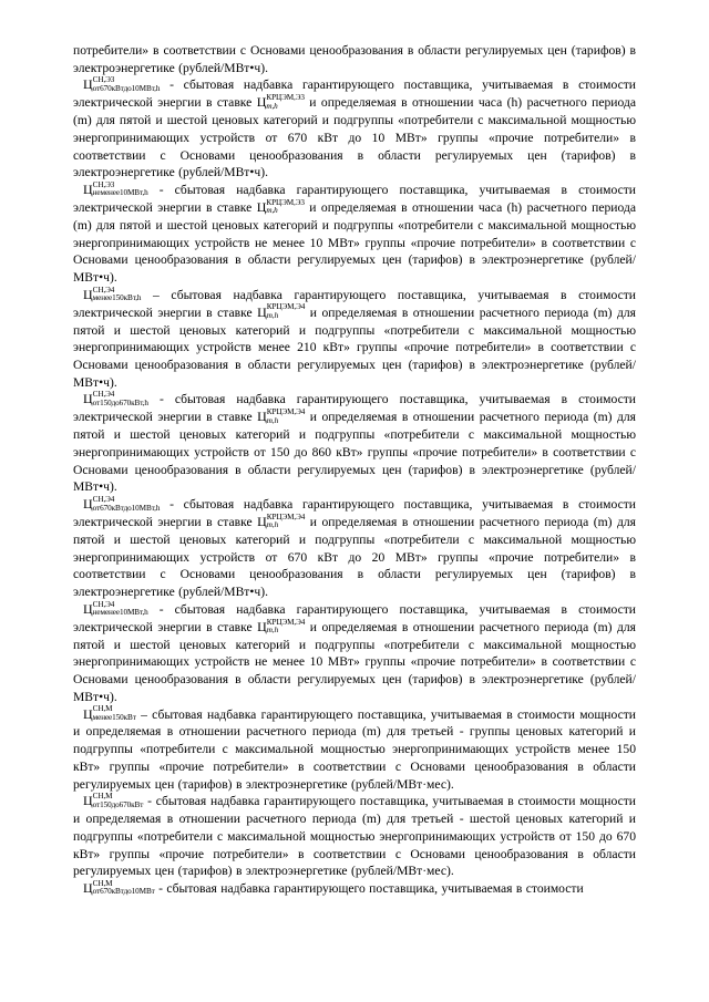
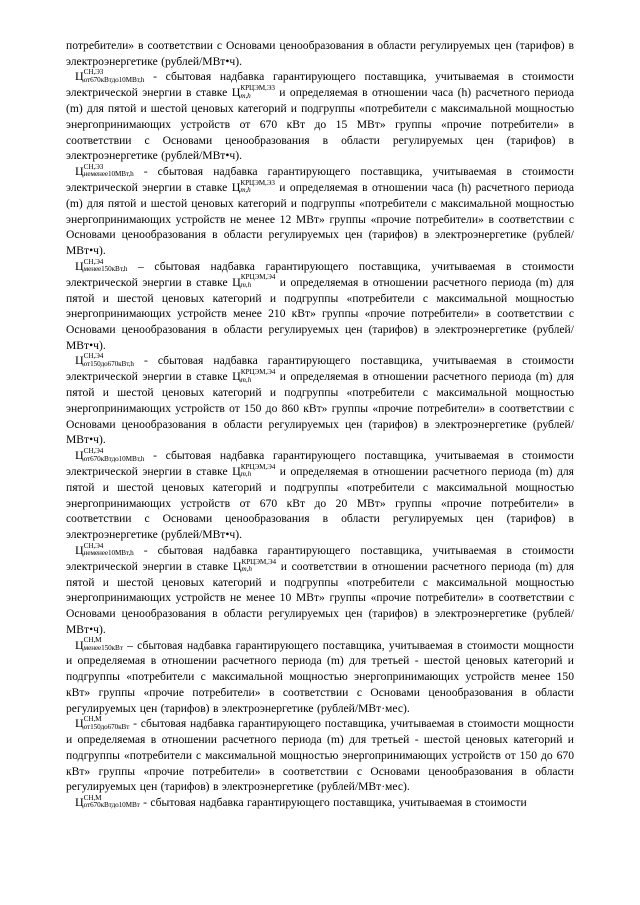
  потребители» в соответствии с Основами ценообразования в области регулируемых цен (тарифов) в электроэнергетике (рублей/МВт•ч).
  Ц
  СН,Э3
  от670кВтдо10МВт,h
  - сбытовая надбавка гарантирующего поставщика, учитываемая в стоимости электрической энергии в ставке Ц
  КРЦЭМ,Э3
  m,h
- и определяемая в отношении часа (h) расчетного периода (m) для пятой и шестой ценовых категорий и подгруппы «потребители с максимальной мощностью энергопринимающих устройств от 670 кВт до 10 МВт» группы «прочие потребители» в соответствии с Основами ценообразования в области регулируемых цен (тарифов) в электроэнергетике (рублей/МВт•ч).
+ и определяемая в отношении часа (h) расчетного периода (m) для пятой и шестой ценовых категорий и подгруппы «потребители с максимальной мощностью энергопринимающих устройств от 670 кВт до 15 МВт» группы «прочие потребители» в соответствии с Основами ценообразования в области регулируемых цен (тарифов) в электроэнергетике (рублей/МВт•ч).
  Ц
  СН,Э3
  неменее10МВт,h
  - сбытовая надбавка гарантирующего поставщика, учитываемая в стоимости электрической энергии в ставке Ц
  КРЦЭМ,Э3
  m,h
- и определяемая в отношении часа (h) расчетного периода (m) для пятой и шестой ценовых категорий и подгруппы «потребители с максимальной мощностью энергопринимающих устройств не менее 10 МВт» группы «прочие потребители» в соответствии с Основами ценообразования в области регулируемых цен (тарифов) в электроэнергетике (рублей/МВт•ч).
+ и определяемая в отношении часа (h) расчетного периода (m) для пятой и шестой ценовых категорий и подгруппы «потребители с максимальной мощностью энергопринимающих устройств не менее 12 МВт» группы «прочие потребители» в соответствии с Основами ценообразования в области регулируемых цен (тарифов) в электроэнергетике (рублей/МВт•ч).
  Ц
  СН,Э4
  менее150кВт,h
  – сбытовая надбавка гарантирующего поставщика, учитываемая в стоимости электрической энергии в ставке Ц
  КРЦЭМ,Э4
  m,h
  и определяемая в отношении расчетного периода (m) для пятой и шестой ценовых категорий и подгруппы «потребители с максимальной мощностью энергопринимающих устройств менее 210 кВт» группы «прочие потребители» в соответствии с Основами ценообразования в области регулируемых цен (тарифов) в электроэнергетике (рублей/МВт•ч).
  Ц
  СН,Э4
  от150до670кВт,h
  - сбытовая надбавка гарантирующего поставщика, учитываемая в стоимости электрической энергии в ставке Ц
  КРЦЭМ,Э4
  m,h
  и определяемая в отношении расчетного периода (m) для пятой и шестой ценовых категорий и подгруппы «потребители с максимальной мощностью энергопринимающих устройств от 150 до 860 кВт» группы «прочие потребители» в соответствии с Основами ценообразования в области регулируемых цен (тарифов) в электроэнергетике (рублей/МВт•ч).
  Ц
  СН,Э4
  от670кВтдо10МВт,h
  - сбытовая надбавка гарантирующего поставщика, учитываемая в стоимости электрической энергии в ставке Ц
  КРЦЭМ,Э4
  m,h
  и определяемая в отношении расчетного периода (m) для пятой и шестой ценовых категорий и подгруппы «потребители с максимальной мощностью энергопринимающих устройств от 670 кВт до 20 МВт» группы «прочие потребители» в соответствии с Основами ценообразования в области регулируемых цен (тарифов) в электроэнергетике (рублей/МВт•ч).
  Ц
  СН,Э4
  неменее10МВт,h
  - сбытовая надбавка гарантирующего поставщика, учитываемая в стоимости электрической энергии в ставке Ц
  КРЦЭМ,Э4
  m,h
- и определяемая в отношении расчетного периода (m) для пятой и шестой ценовых категорий и подгруппы «потребители с максимальной мощностью энергопринимающих устройств не менее 10 МВт» группы «прочие потребители» в соответствии с Основами ценообразования в области регулируемых цен (тарифов) в электроэнергетике (рублей/МВт•ч).
+ и соответствии в отношении расчетного периода (m) для пятой и шестой ценовых категорий и подгруппы «потребители с максимальной мощностью энергопринимающих устройств не менее 10 МВт» группы «прочие потребители» в соответствии с Основами ценообразования в области регулируемых цен (тарифов) в электроэнергетике (рублей/МВт•ч).
  Ц
  СН,М
  менее150кВт
- – сбытовая надбавка гарантирующего поставщика, учитываемая в стоимости мощности и определяемая в отношении расчетного периода (m) для третьей - группы ценовых категорий и подгруппы «потребители с максимальной мощностью энергопринимающих устройств менее 150 кВт» группы «прочие потребители» в соответствии с Основами ценообразования в области регулируемых цен (тарифов) в электроэнергетике (рублей/МВт·мес).
+ – сбытовая надбавка гарантирующего поставщика, учитываемая в стоимости мощности и определяемая в отношении расчетного периода (m) для третьей - шестой ценовых категорий и подгруппы «потребители с максимальной мощностью энергопринимающих устройств менее 150 кВт» группы «прочие потребители» в соответствии с Основами ценообразования в области регулируемых цен (тарифов) в электроэнергетике (рублей/МВт·мес).
  Ц
  СН,М
  от150до670кВт
  - сбытовая надбавка гарантирующего поставщика, учитываемая в стоимости мощности и определяемая в отношении расчетного периода (m) для третьей - шестой ценовых категорий и подгруппы «потребители с максимальной мощностью энергопринимающих устройств от 150 до 670 кВт» группы «прочие потребители» в соответствии с Основами ценообразования в области регулируемых цен (тарифов) в электроэнергетике (рублей/МВт·мес).
  Ц
  СН,М
  от670кВтдо10МВт
  - сбытовая надбавка гарантирующего поставщика, учитываемая в стоимости
